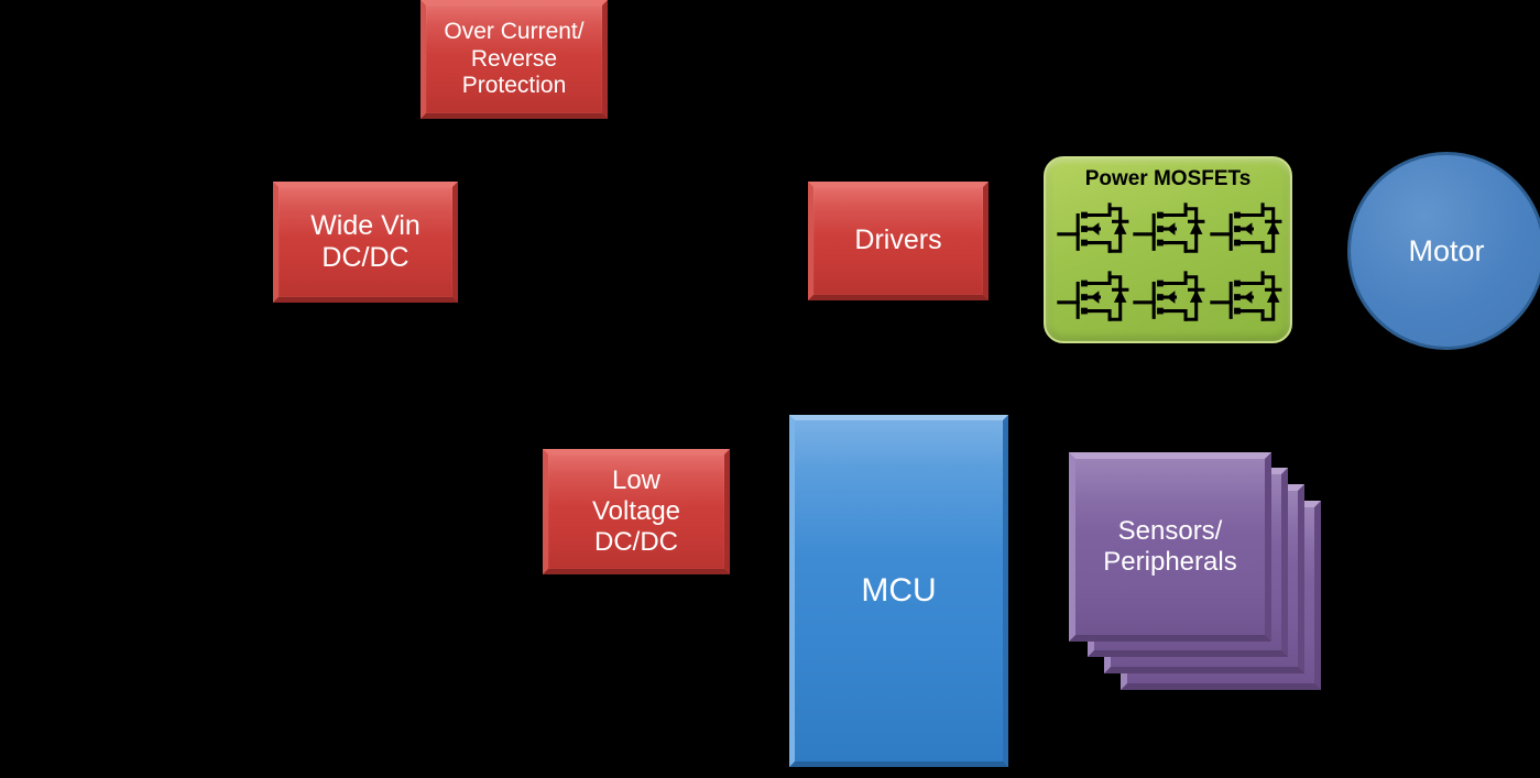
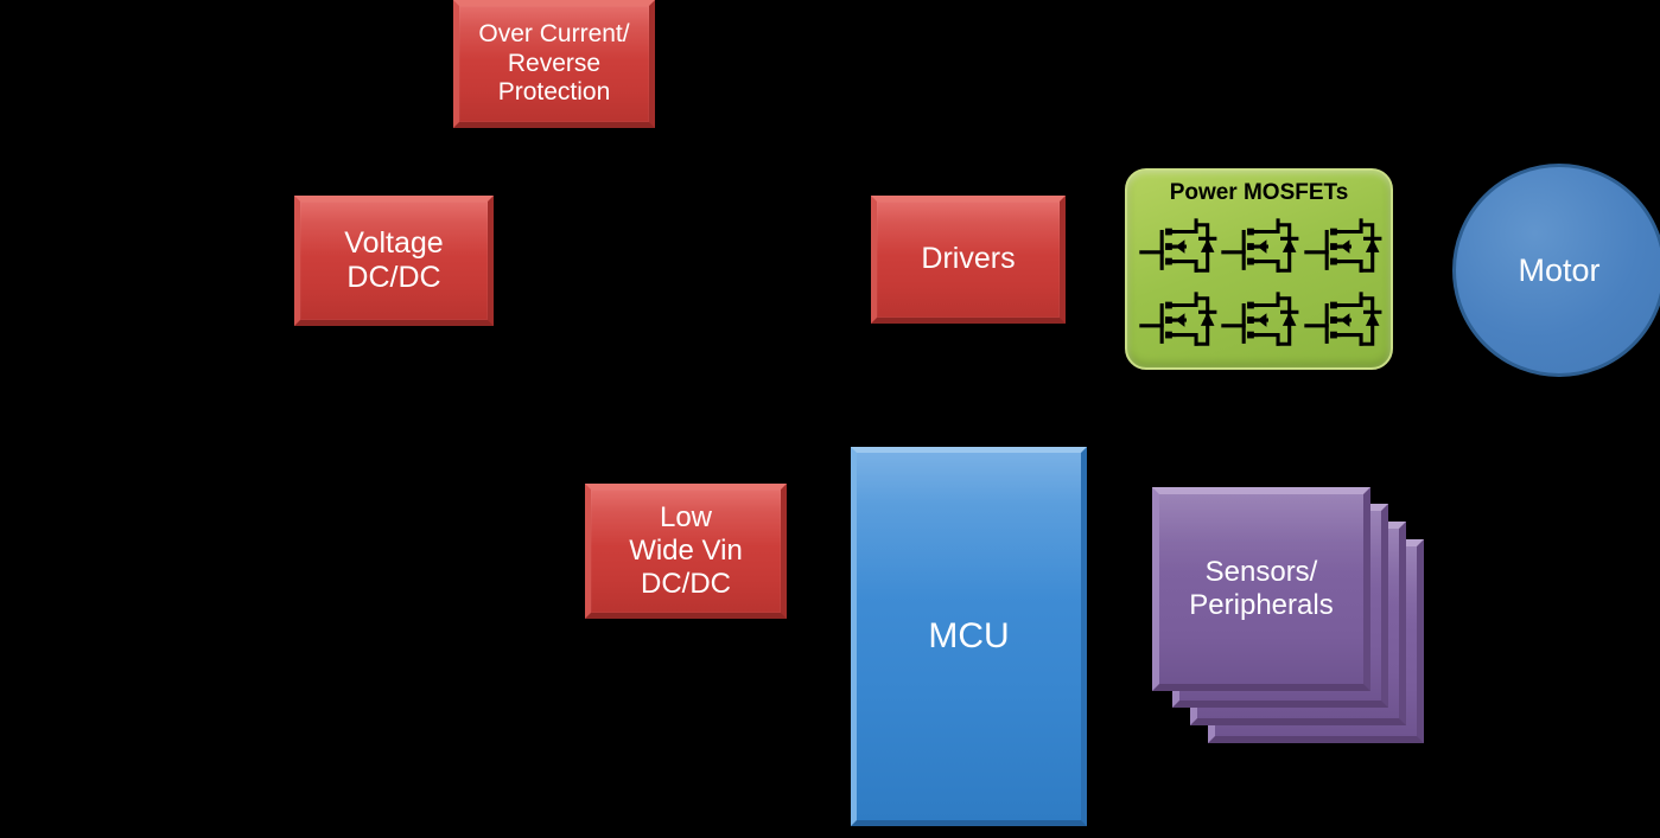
  Over Current/
  Reverse
  Protection
- Wide Vin
+ Voltage
  DC/DC
  Drivers
  Power MOSFETs
  Motor
  Low
- Voltage
+ Wide Vin
  DC/DC
  MCU
  Sensors/
  Peripherals
